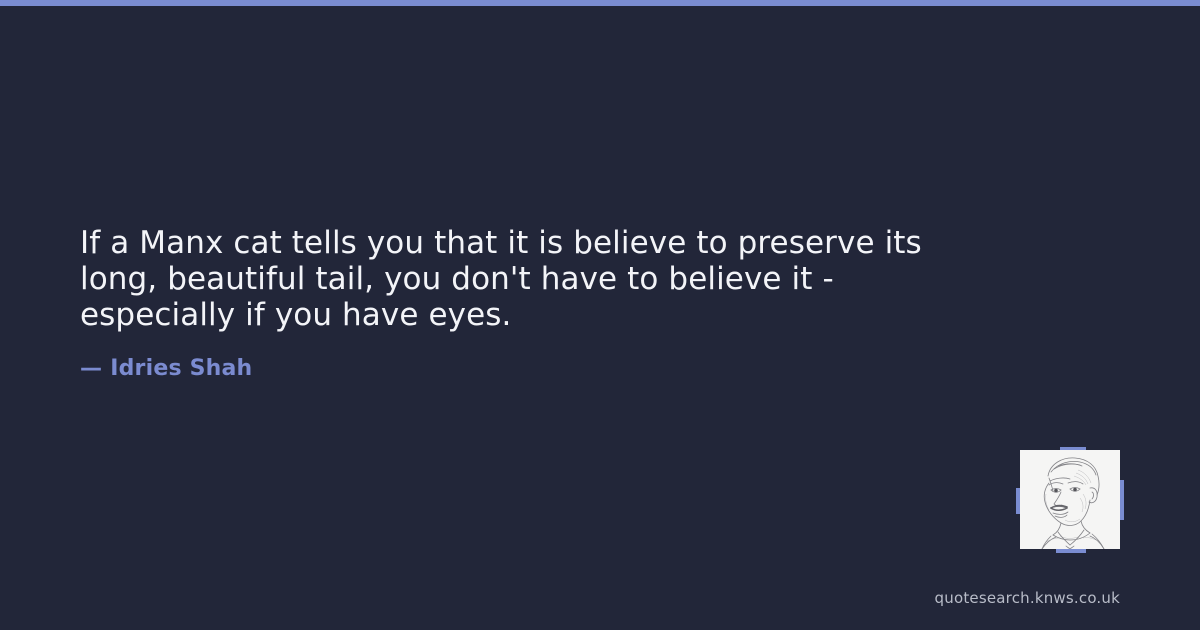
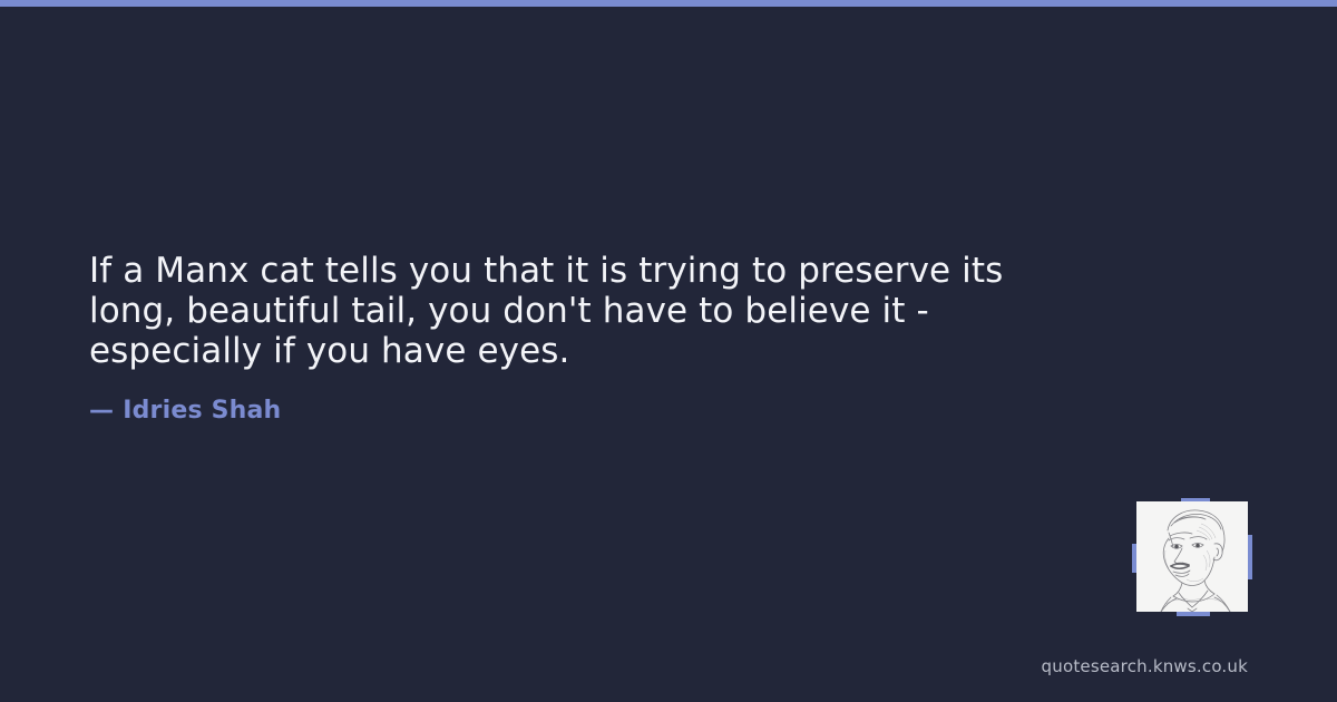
- If a Manx cat tells you that it is believe to preserve its long, beautiful tail, you don't have to believe it - especially if you have eyes.
+ If a Manx cat tells you that it is trying to preserve its long, beautiful tail, you don't have to believe it - especially if you have eyes.
  — Idries Shah
  quotesearch.knws.co.uk
